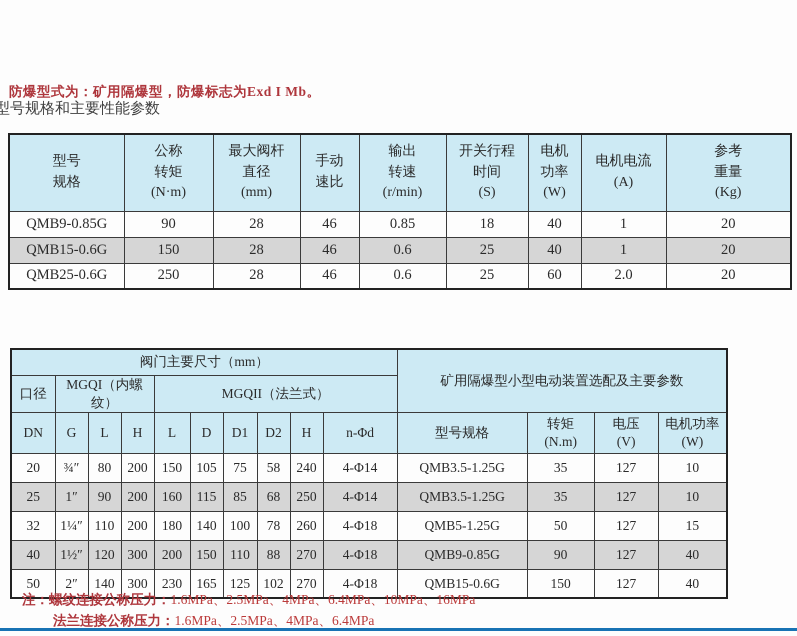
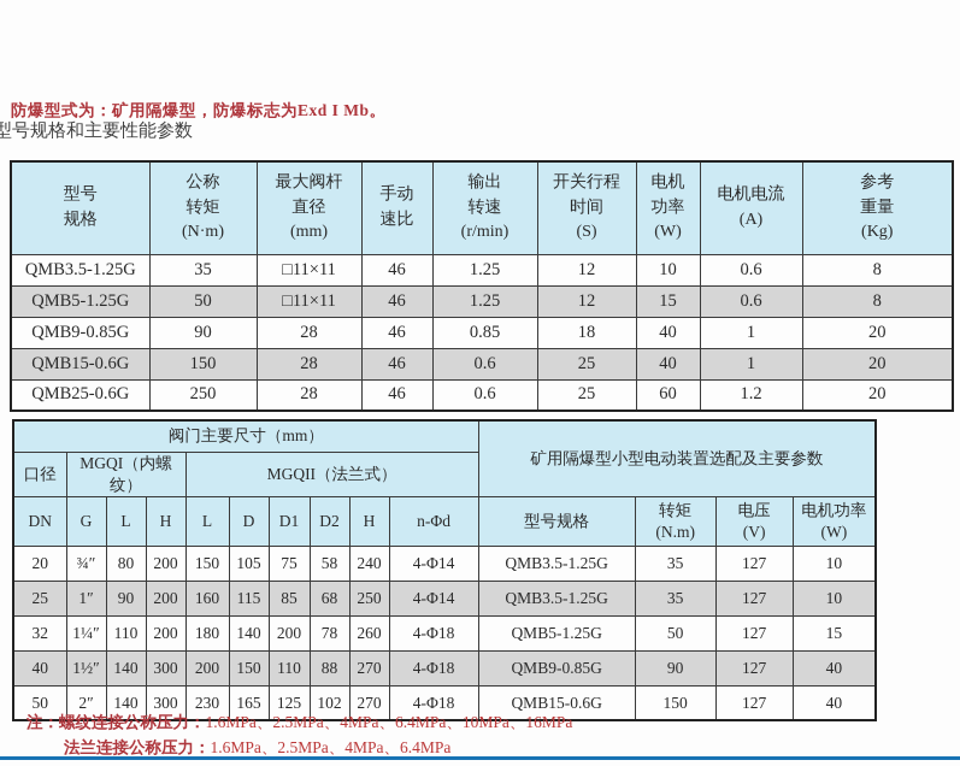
  防爆型式为：矿用隔爆型，防爆标志为Exd I Mb。
  型号规格和主要性能参数
  型号 规格	公称 转矩 (N·m)	最大阀杆 直径 (mm)	手动 速比	输出 转速 (r/min)	开关行程 时间 (S)	电机 功率 (W)	电机电流 (A)	参考 重量 (Kg)
+ QMB3.5-1.25G	35	□11×11	46	1.25	12	10	0.6	8
+ QMB5-1.25G	50	□11×11	46	1.25	12	15	0.6	8
  QMB9-0.85G	90	28	46	0.85	18	40	1	20
  QMB15-0.6G	150	28	46	0.6	25	40	1	20
- QMB25-0.6G	250	28	46	0.6	25	60	2.0	20
+ QMB25-0.6G	250	28	46	0.6	25	60	1.2	20
  阀门主要尺寸（mm）	矿用隔爆型小型电动装置选配及主要参数
  口径	MGQI（内螺纹）	MGQII（法兰式）
  DN	G	L	H	L	D	D1	D2	H	n-Φd	型号规格	转矩 (N.m)	电压 (V)	电机功率 (W)
  20	¾″	80	200	150	105	75	58	240	4-Φ14	QMB3.5-1.25G	35	127	10
  25	1″	90	200	160	115	85	68	250	4-Φ14	QMB3.5-1.25G	35	127	10
- 32	1¼″	110	200	180	140	100	78	260	4-Φ18	QMB5-1.25G	50	127	15
+ 32	1¼″	110	200	180	140	200	78	260	4-Φ18	QMB5-1.25G	50	127	15
- 40	1½″	120	300	200	150	110	88	270	4-Φ18	QMB9-0.85G	90	127	40
+ 40	1½″	140	300	200	150	110	88	270	4-Φ18	QMB9-0.85G	90	127	40
  50	2″	140	300	230	165	125	102	270	4-Φ18	QMB15-0.6G	150	127	40
  注：螺纹连接公称压力：1.6MPa、2.5MPa、4MPa、6.4MPa、10MPa、16MPa
  法兰连接公称压力：1.6MPa、2.5MPa、4MPa、6.4MPa
